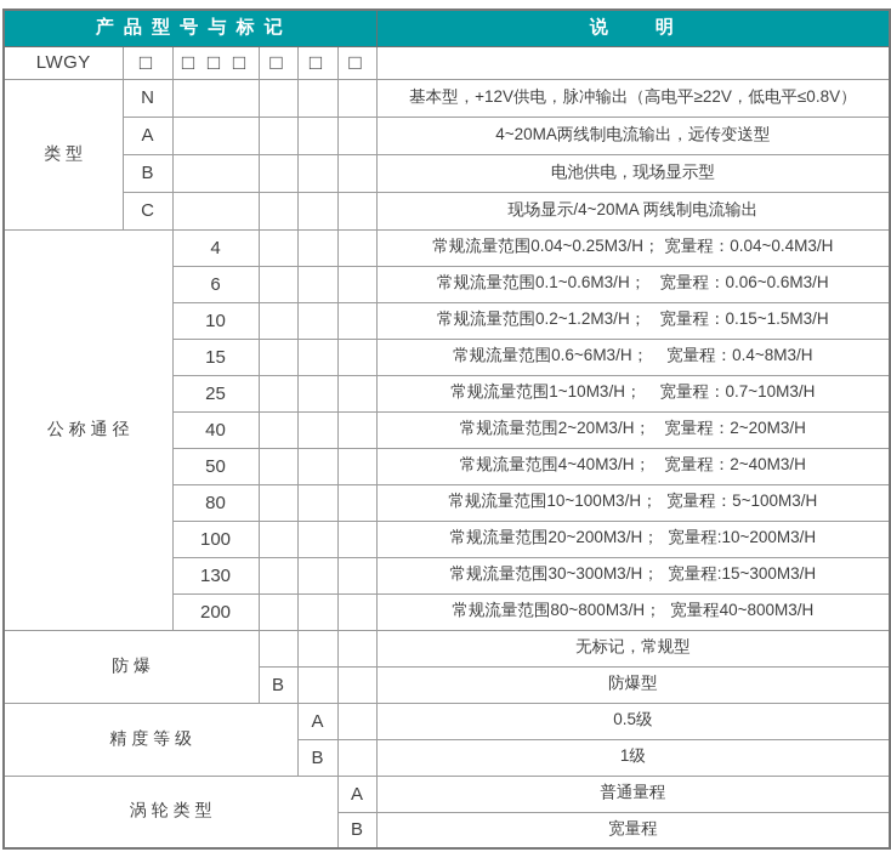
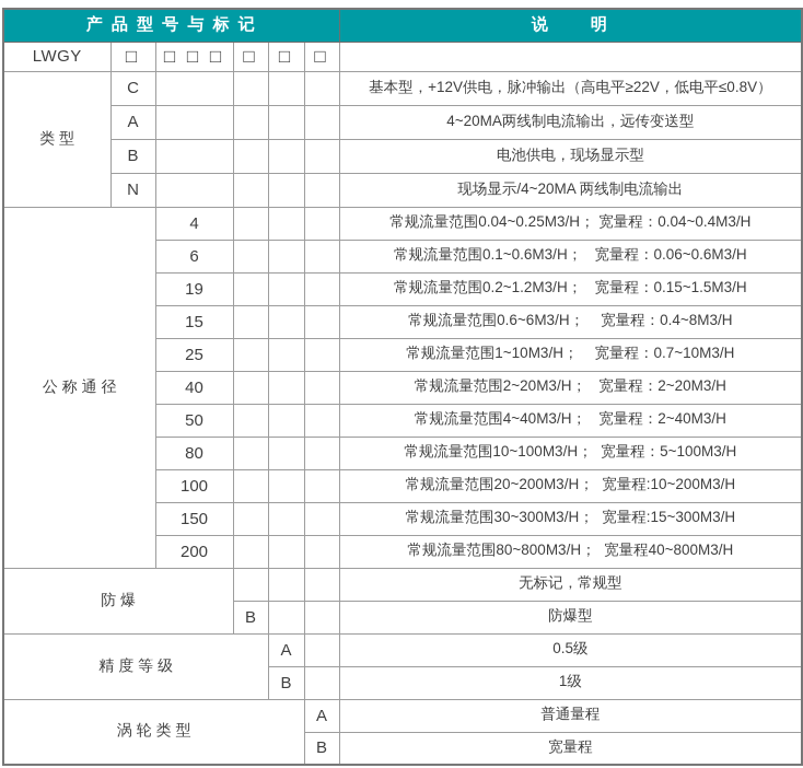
  产 品 型 号 与 标 记	说 明
  LWGY	□	□ □ □	□	□	□
- 类 型	N					基本型，+12V供电，脉冲输出（高电平≥22V，低电平≤0.8V）
+ 类 型	C					基本型，+12V供电，脉冲输出（高电平≥22V，低电平≤0.8V）
  A					4~20MA两线制电流输出，远传变送型
  B					电池供电，现场显示型
- C					现场显示/4~20MA 两线制电流输出
+ N					现场显示/4~20MA 两线制电流输出
  公 称 通 径	4				常规流量范围0.04~0.25M3/H； 宽量程：0.04~0.4M3/H
  6				常规流量范围0.1~0.6M3/H； 宽量程：0.06~0.6M3/H
- 10				常规流量范围0.2~1.2M3/H； 宽量程：0.15~1.5M3/H
+ 19				常规流量范围0.2~1.2M3/H； 宽量程：0.15~1.5M3/H
  15				常规流量范围0.6~6M3/H； 宽量程：0.4~8M3/H
  25				常规流量范围1~10M3/H； 宽量程：0.7~10M3/H
  40				常规流量范围2~20M3/H； 宽量程：2~20M3/H
  50				常规流量范围4~40M3/H； 宽量程：2~40M3/H
  80				常规流量范围10~100M3/H； 宽量程：5~100M3/H
  100				常规流量范围20~200M3/H； 宽量程:10~200M3/H
- 130				常规流量范围30~300M3/H； 宽量程:15~300M3/H
+ 150				常规流量范围30~300M3/H； 宽量程:15~300M3/H
  200				常规流量范围80~800M3/H； 宽量程40~800M3/H
  防 爆				无标记，常规型
  B			防爆型
  精 度 等 级	A		0.5级
  B		1级
  涡 轮 类 型	A	普通量程
  B	宽量程
